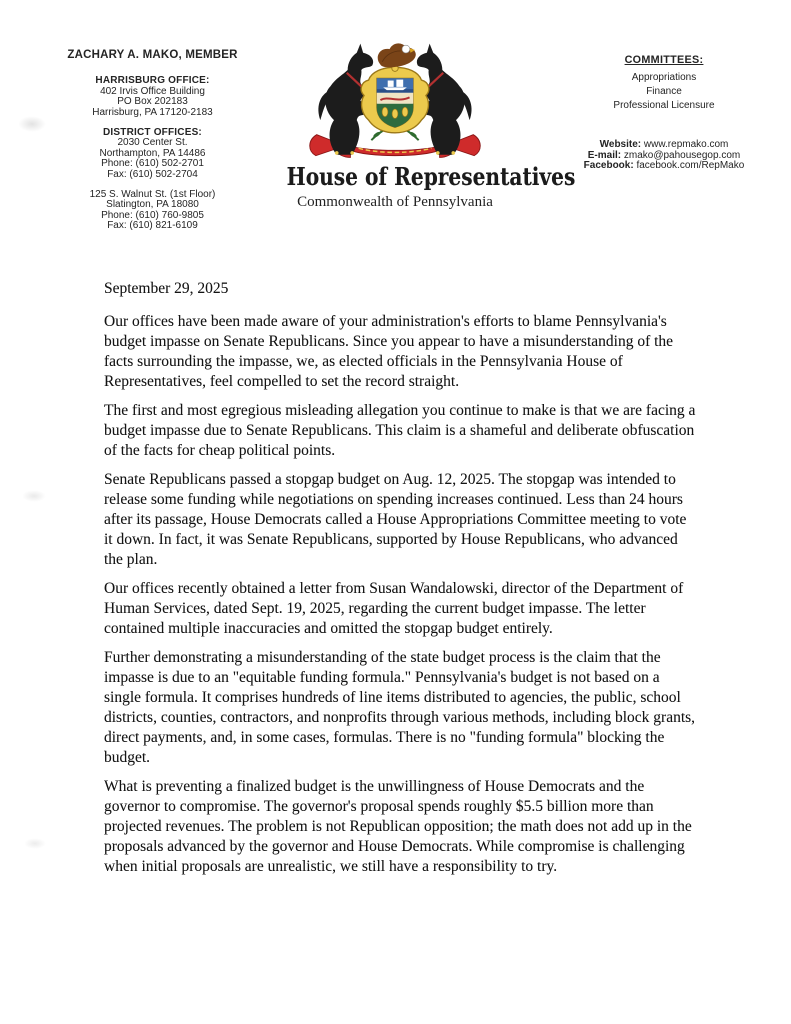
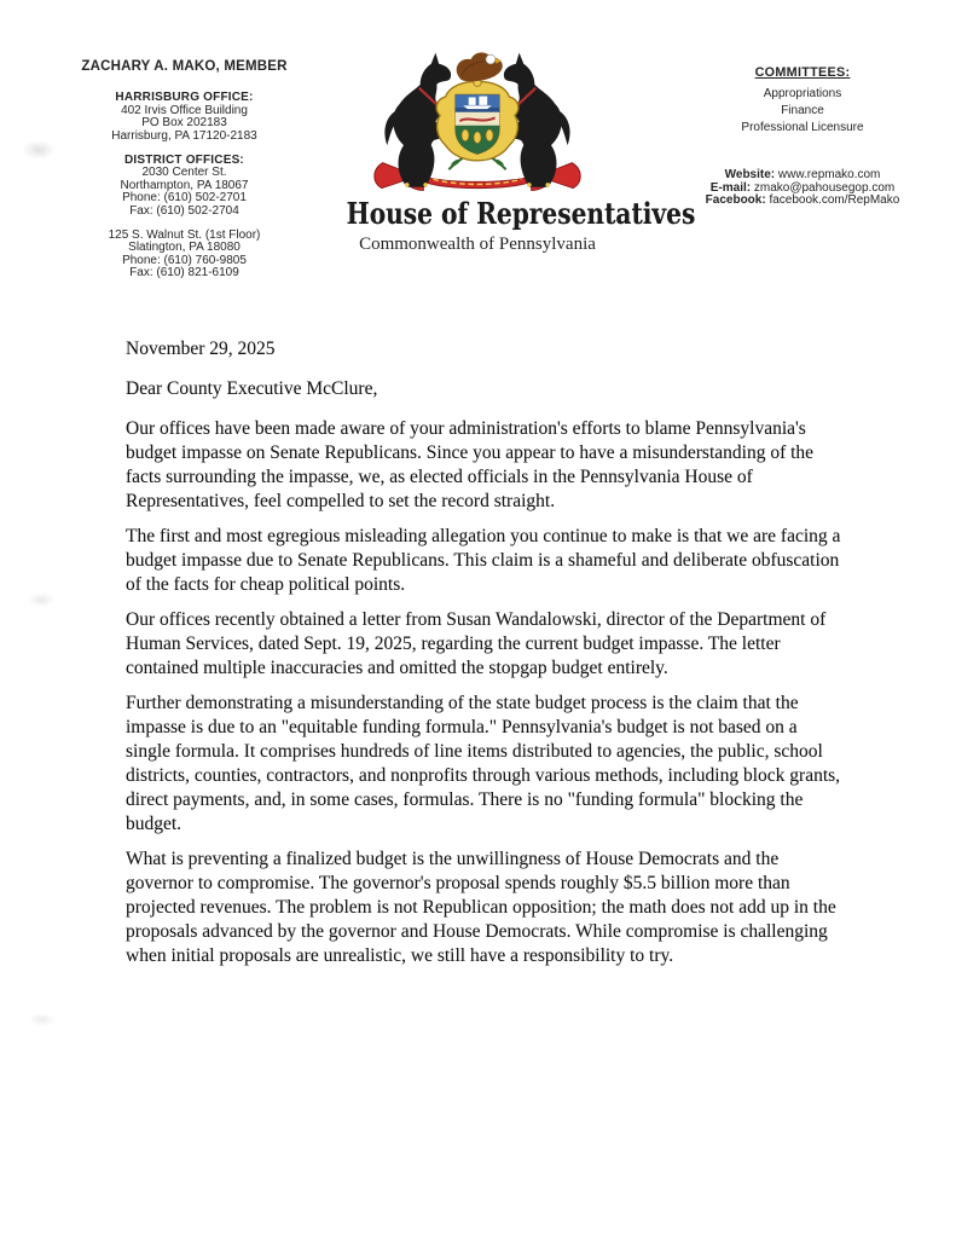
  ZACHARY A. MAKO, MEMBER
  HARRISBURG OFFICE:
  402 Irvis Office Building
  PO Box 202183
  Harrisburg, PA 17120-2183
  DISTRICT OFFICES:
  2030 Center St.
- Northampton, PA 14486
+ Northampton, PA 18067
  Phone: (610) 502-2701
  Fax: (610) 502-2704
  125 S. Walnut St. (1st Floor)
  Slatington, PA 18080
  Phone: (610) 760-9805
  Fax: (610) 821-6109
  House of Representatives
  Commonwealth of Pennsylvania
  COMMITTEES:
  Appropriations
  Finance
  Professional Licensure
  Website: www.repmako.com
  E-mail: zmako@pahousegop.com
  Facebook: facebook.com/RepMako
- September 29, 2025
+ November 29, 2025
+ Dear County Executive McClure,
  Our offices have been made aware of your administration's efforts to blame Pennsylvania's budget impasse on Senate Republicans. Since you appear to have a misunderstanding of the facts surrounding the impasse, we, as elected officials in the Pennsylvania House of Representatives, feel compelled to set the record straight.
  The first and most egregious misleading allegation you continue to make is that we are facing a budget impasse due to Senate Republicans. This claim is a shameful and deliberate obfuscation of the facts for cheap political points.
- Senate Republicans passed a stopgap budget on Aug. 12, 2025. The stopgap was intended to release some funding while negotiations on spending increases continued. Less than 24 hours after its passage, House Democrats called a House Appropriations Committee meeting to vote it down. In fact, it was Senate Republicans, supported by House Republicans, who advanced the plan.
  Our offices recently obtained a letter from Susan Wandalowski, director of the Department of Human Services, dated Sept. 19, 2025, regarding the current budget impasse. The letter contained multiple inaccuracies and omitted the stopgap budget entirely.
  Further demonstrating a misunderstanding of the state budget process is the claim that the impasse is due to an "equitable funding formula." Pennsylvania's budget is not based on a single formula. It comprises hundreds of line items distributed to agencies, the public, school districts, counties, contractors, and nonprofits through various methods, including block grants, direct payments, and, in some cases, formulas. There is no "funding formula" blocking the budget.
  What is preventing a finalized budget is the unwillingness of House Democrats and the governor to compromise. The governor's proposal spends roughly $5.5 billion more than projected revenues. The problem is not Republican opposition; the math does not add up in the proposals advanced by the governor and House Democrats. While compromise is challenging when initial proposals are unrealistic, we still have a responsibility to try.
